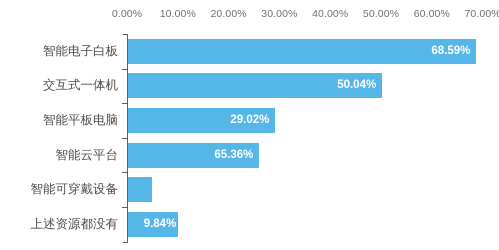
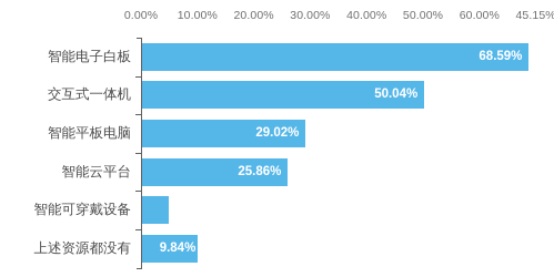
  0.00%
  10.00%
  20.00%
  30.00%
  40.00%
  50.00%
  60.00%
- 70.00%
+ 45.15%
  智能电子白板
  68.59%
  交互式一体机
  50.04%
  智能平板电脑
  29.02%
  智能云平台
- 65.36%
+ 25.86%
  智能可穿戴设备
  上述资源都没有
  9.84%
